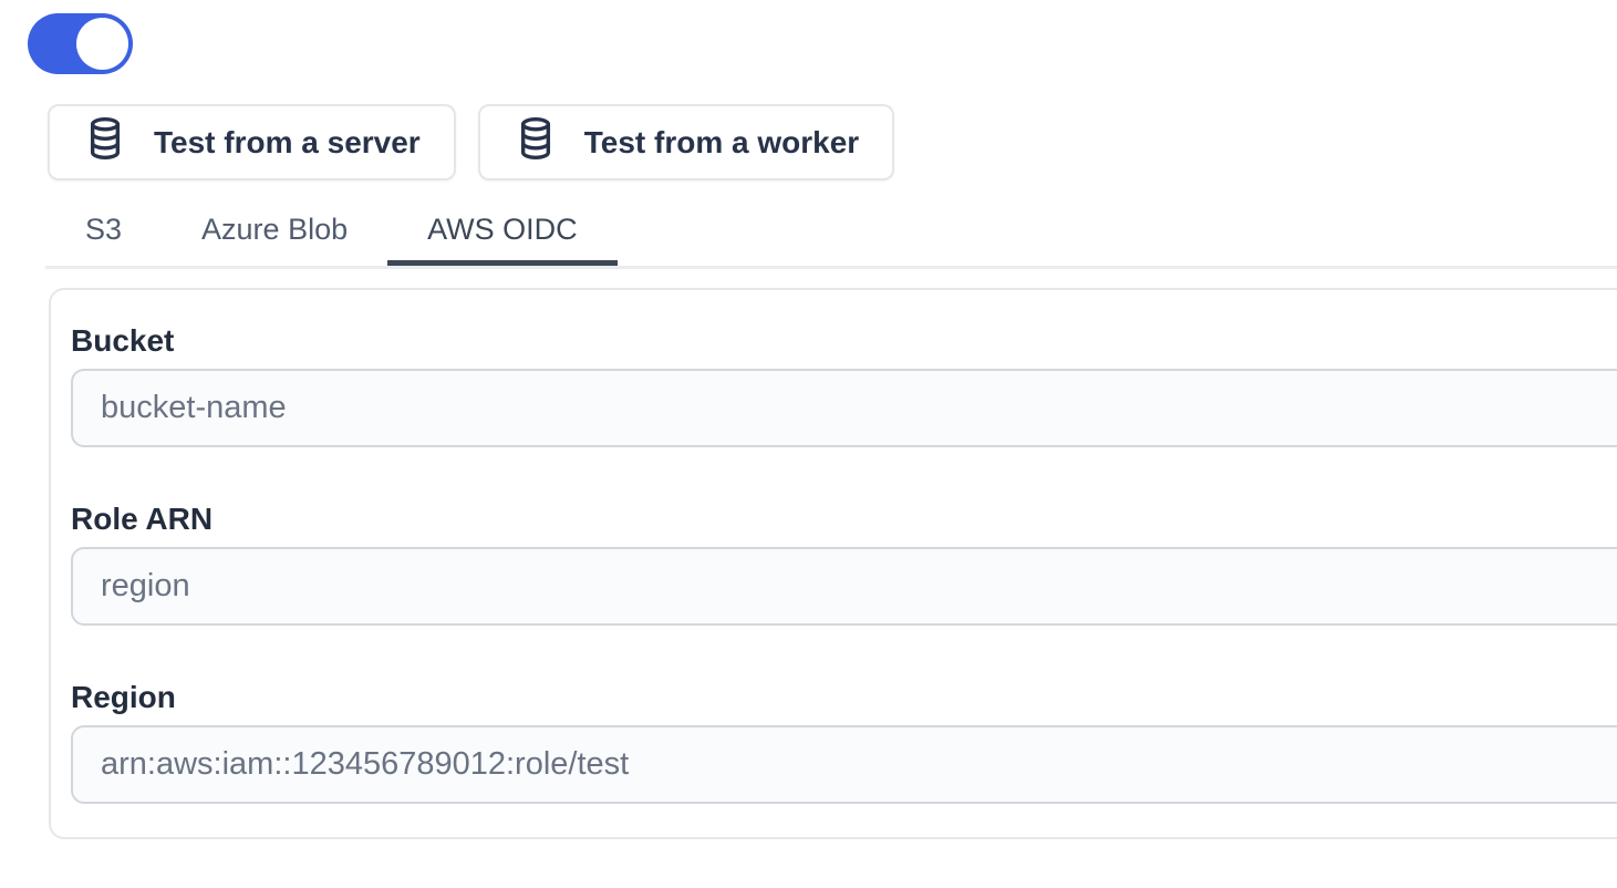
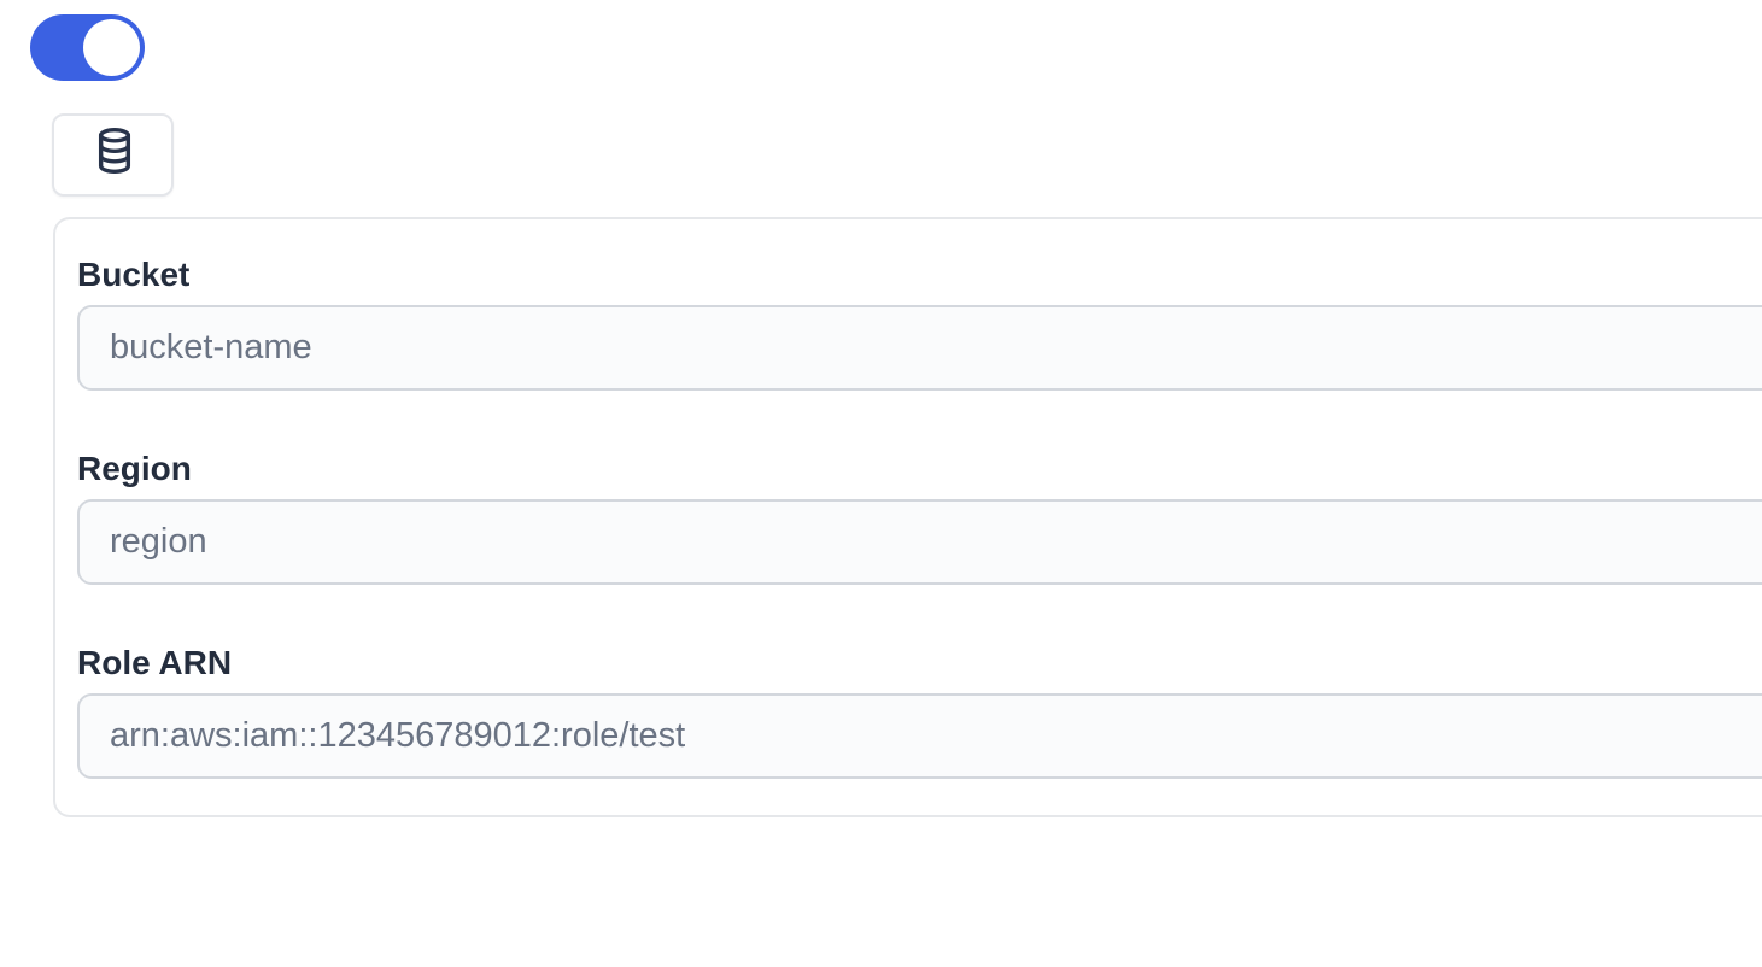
- Test from a server
- Test from a worker
- S3
- Azure Blob
- AWS OIDC
  Bucket
  bucket-name
- Role ARN
+ Region
  region
- Region
+ Role ARN
  arn:aws:iam::123456789012:role/test
